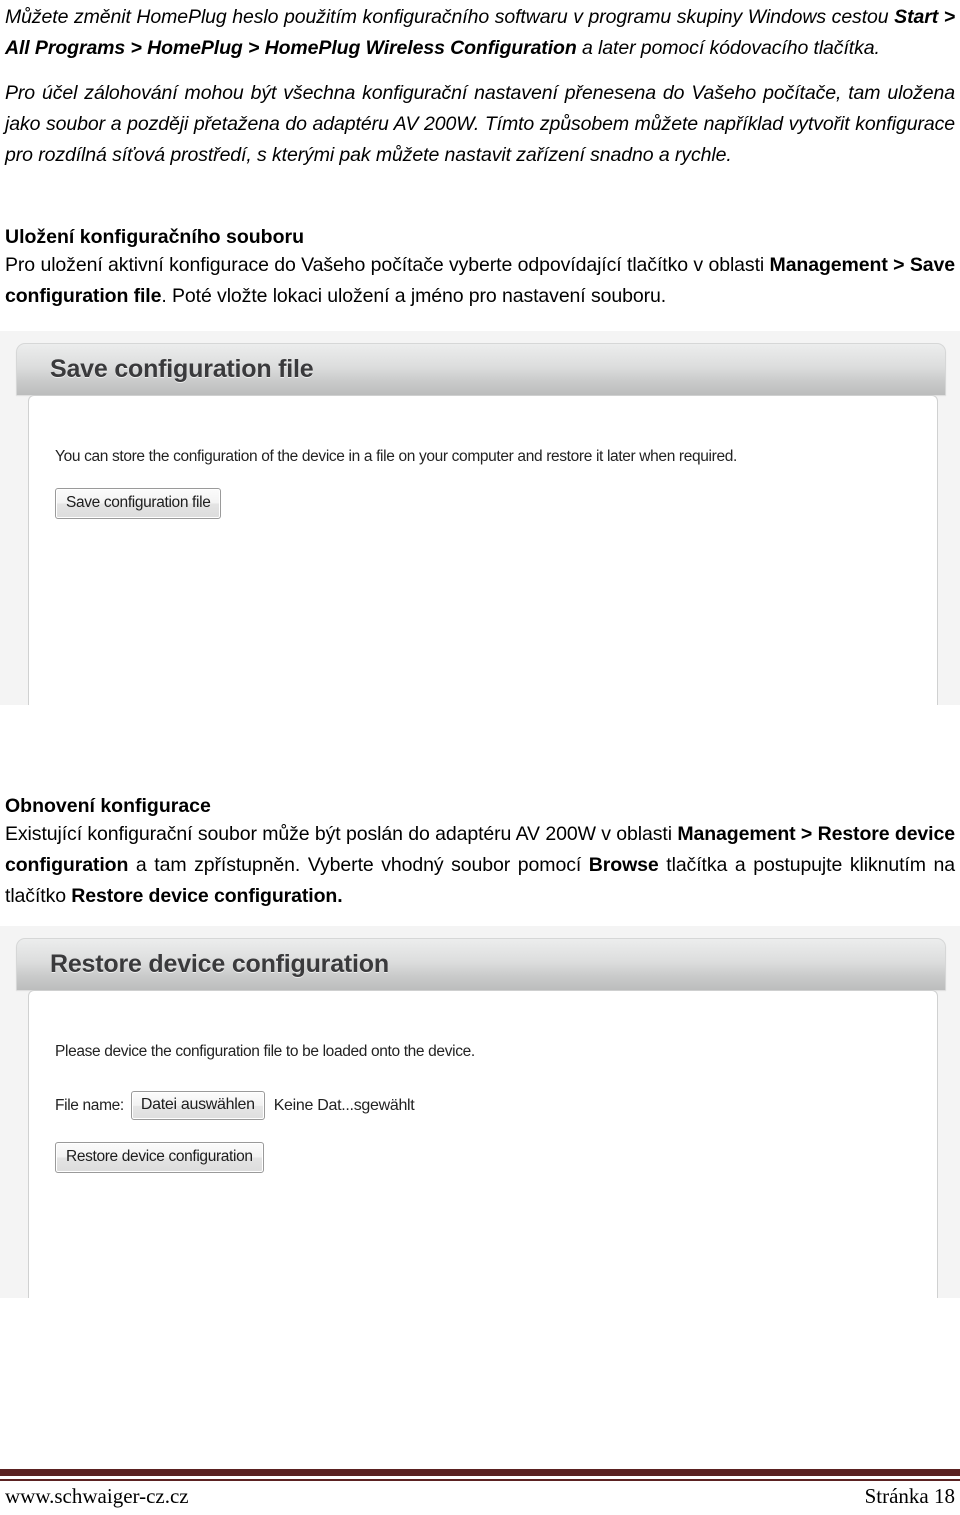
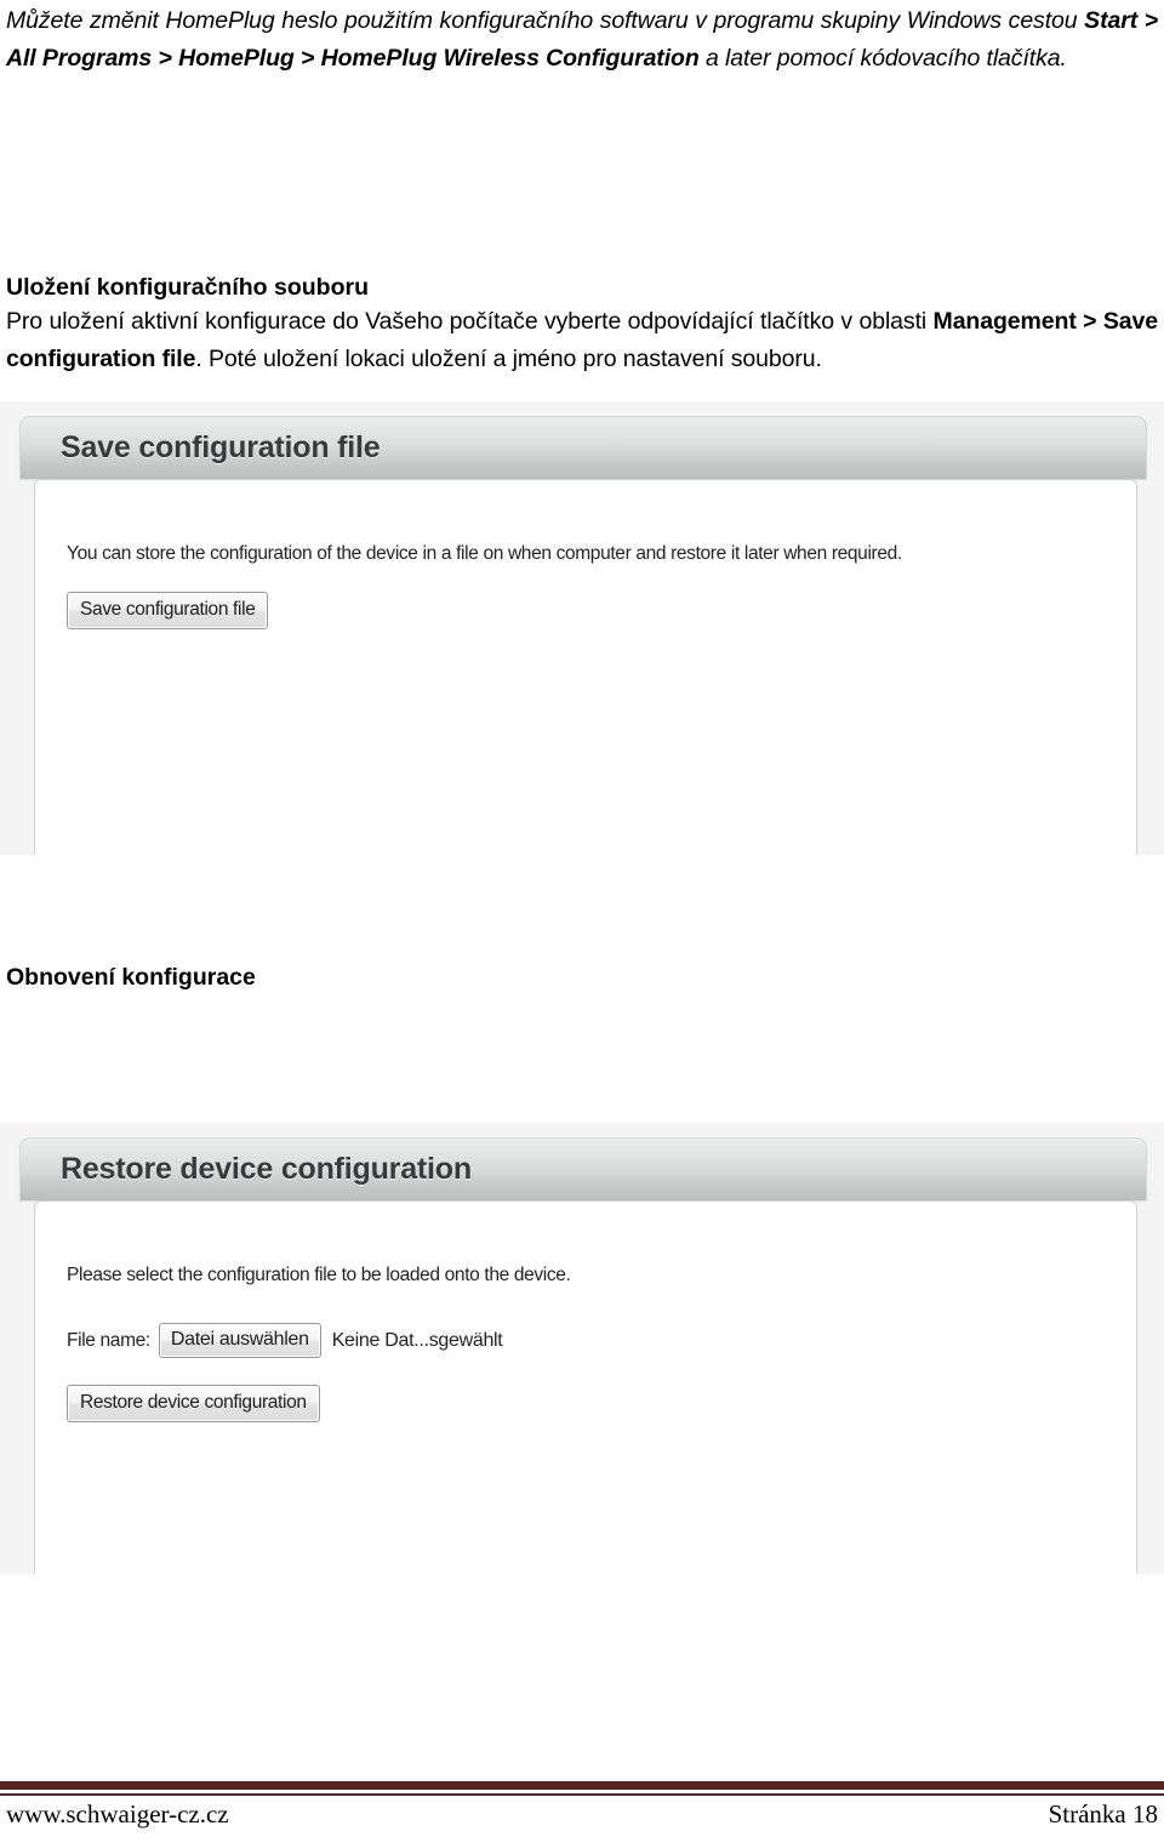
  Můžete změnit HomePlug heslo použitím konfiguračního softwaru v programu skupiny Windows cestou Start > All Programs > HomePlug > HomePlug Wireless Configuration a later pomocí kódovacího tlačítka.
- Pro účel zálohování mohou být všechna konfigurační nastavení přenesena do Vašeho počítače, tam uložena jako soubor a později přetažena do adaptéru AV 200W. Tímto způsobem můžete například vytvořit konfigurace pro rozdílná síťová prostředí, s kterými pak můžete nastavit zařízení snadno a rychle.
  Uložení konfiguračního souboru
- Pro uložení aktivní konfigurace do Vašeho počítače vyberte odpovídající tlačítko v oblasti Management > Save configuration file. Poté vložte lokaci uložení a jméno pro nastavení souboru.
+ Pro uložení aktivní konfigurace do Vašeho počítače vyberte odpovídající tlačítko v oblasti Management > Save configuration file. Poté uložení lokaci uložení a jméno pro nastavení souboru.
  Save configuration file
- You can store the configuration of the device in a file on your computer and restore it later when required.
+ You can store the configuration of the device in a file on when computer and restore it later when required.
  Save configuration file
  Obnovení konfigurace
- Existující konfigurační soubor může být poslán do adaptéru AV 200W v oblasti Management > Restore device configuration a tam zpřístupněn. Vyberte vhodný soubor pomocí Browse tlačítka a postupujte kliknutím na tlačítko Restore device configuration.
  Restore device configuration
- Please device the configuration file to be loaded onto the device.
+ Please select the configuration file to be loaded onto the device.
  File name:
  Datei auswählen
  Keine Dat...sgewählt
  Restore device configuration
  www.schwaiger-cz.cz
  Stránka 18
